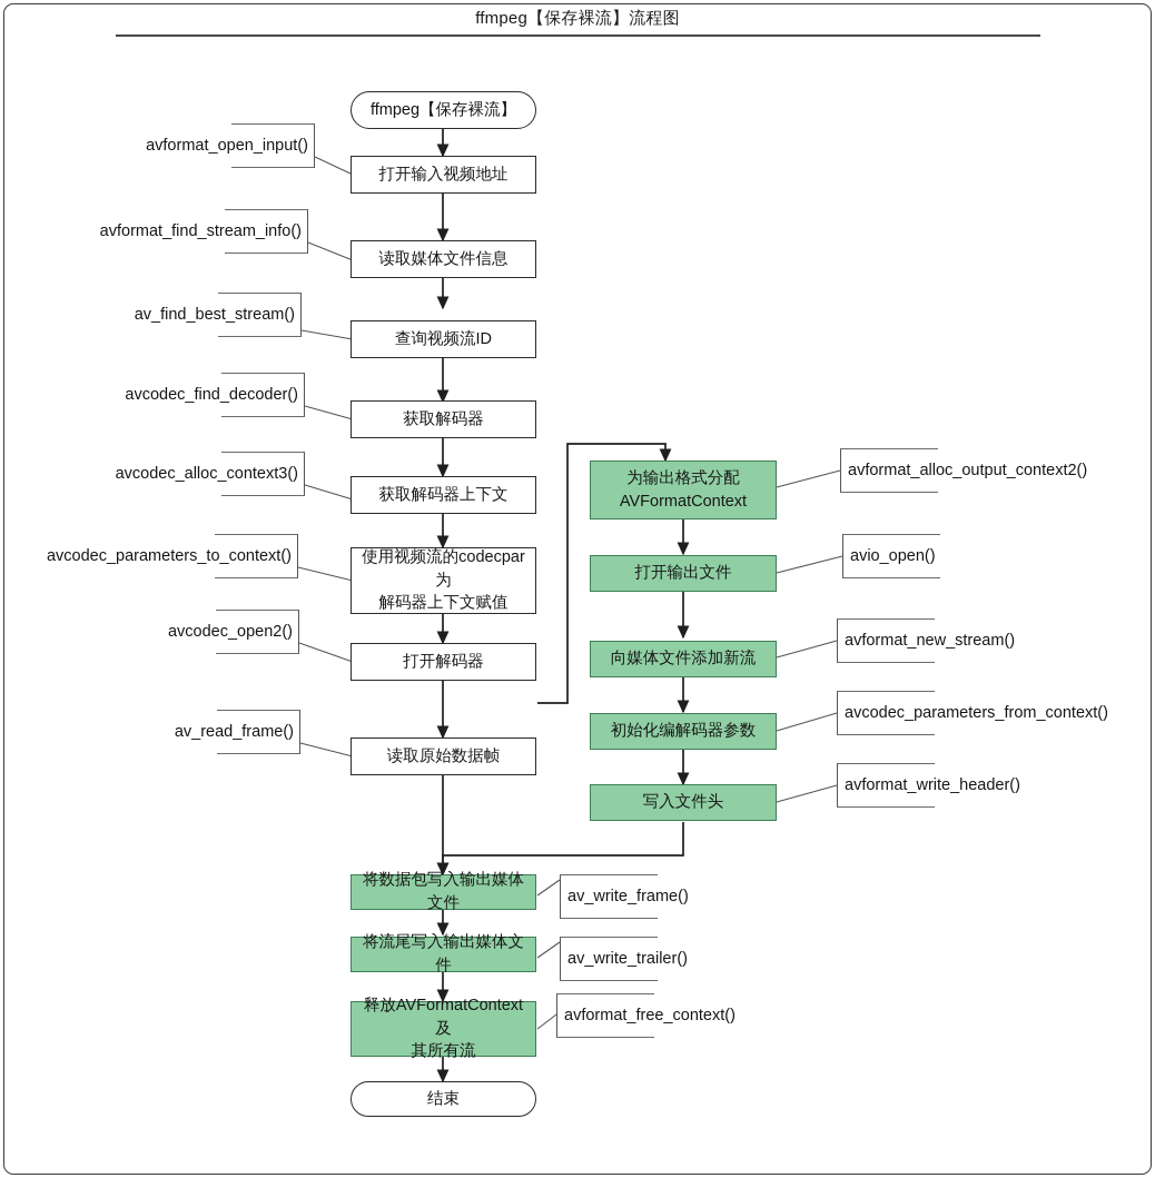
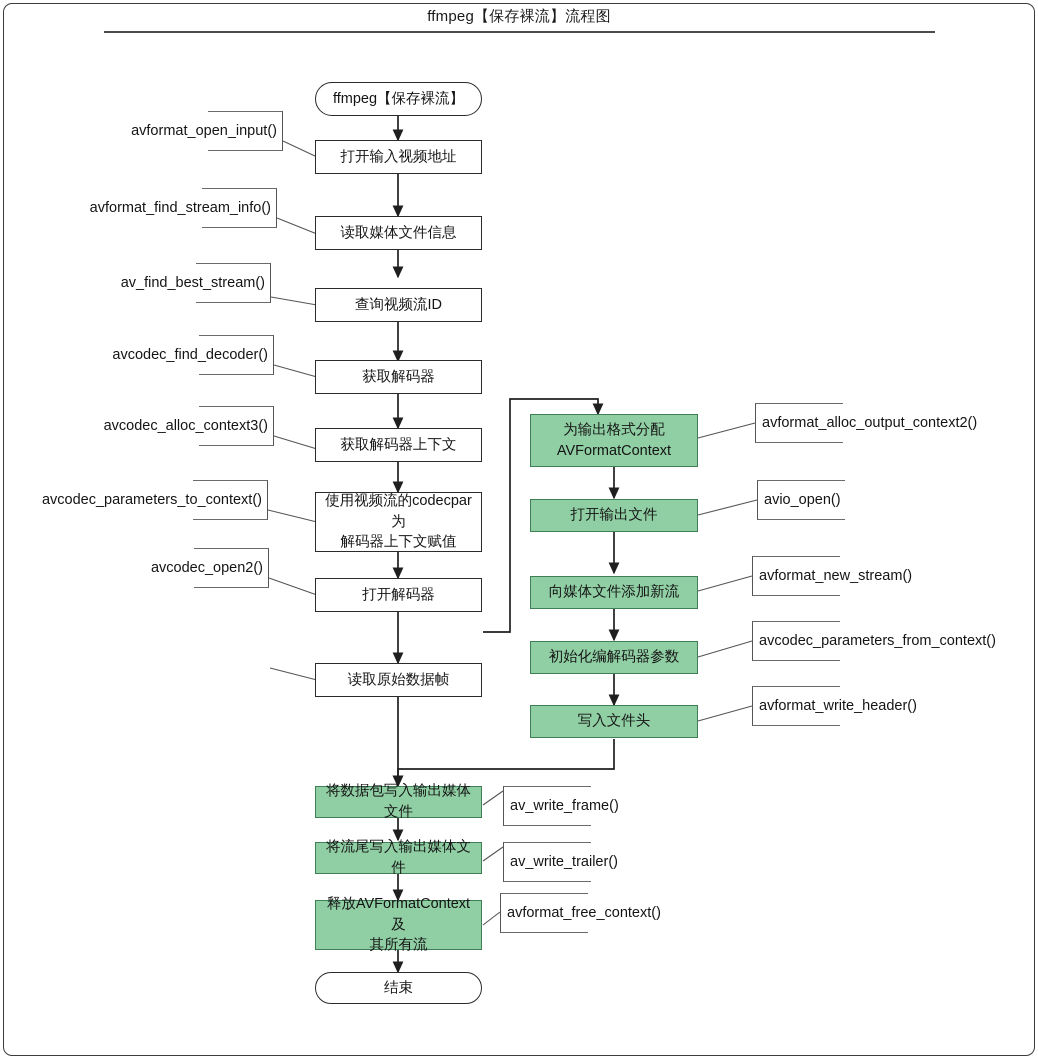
  ffmpeg【保存裸流】流程图
  ffmpeg【保存裸流】
  打开输入视频地址
  读取媒体文件信息
  查询视频流ID
  获取解码器
  获取解码器上下文
  使用视频流的codecpar为
  解码器上下文赋值
  打开解码器
  读取原始数据帧
  将数据包写入输出媒体文件
  将流尾写入输出媒体文件
  释放AVFormatContext及
  其所有流
  结束
  为输出格式分配
  AVFormatContext
  打开输出文件
  向媒体文件添加新流
  初始化编解码器参数
  写入文件头
  avformat_open_input()
  avformat_find_stream_info()
  av_find_best_stream()
  avcodec_find_decoder()
  avcodec_alloc_context3()
  avcodec_parameters_to_context()
  avcodec_open2()
- av_read_frame()
  avformat_alloc_output_context2()
  avio_open()
  avformat_new_stream()
  avcodec_parameters_from_context()
  avformat_write_header()
  av_write_frame()
  av_write_trailer()
  avformat_free_context()
